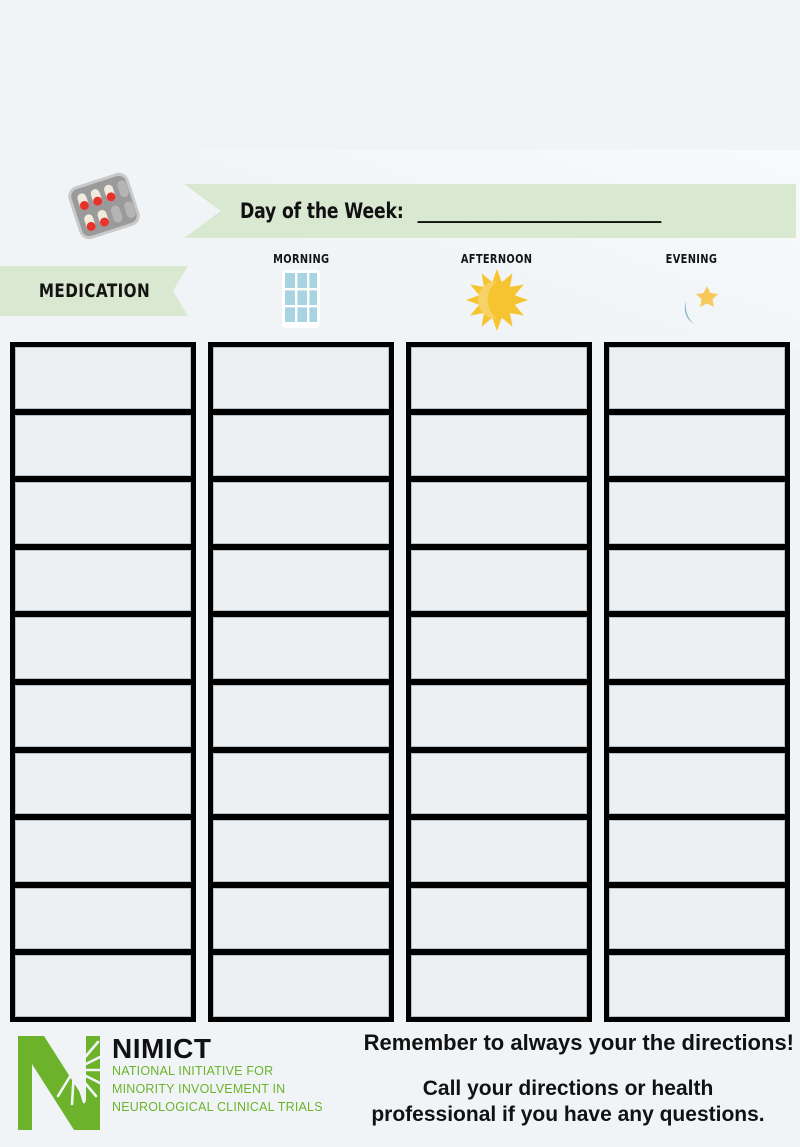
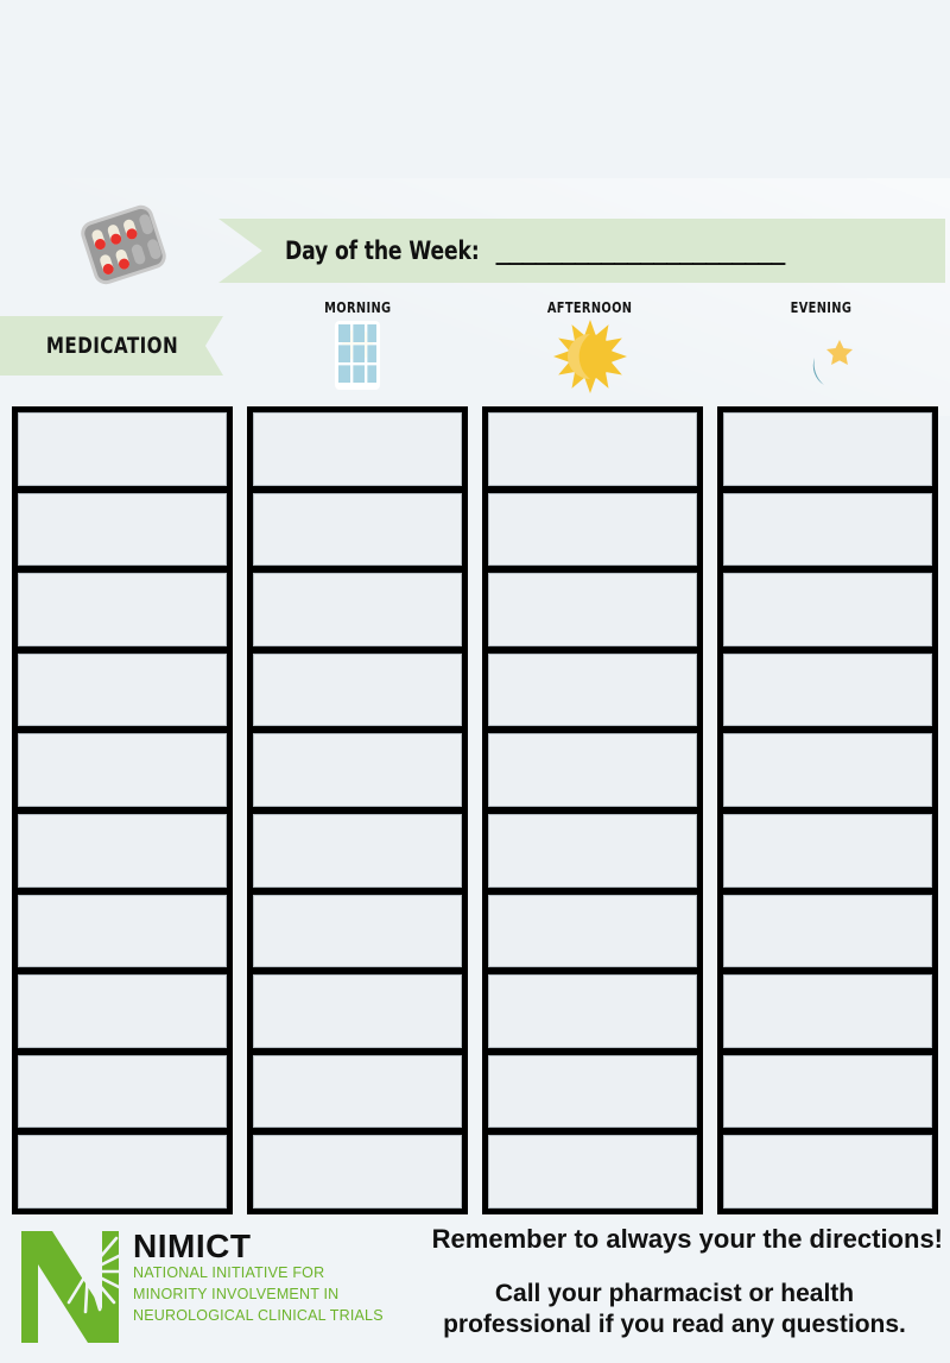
  Day of the Week:
  ______________________
  MEDICATION
  MORNING
  AFTERNOON
  EVENING
  NIMICT
  NATIONAL INITIATIVE FOR
  MINORITY INVOLVEMENT IN
  NEUROLOGICAL CLINICAL TRIALS
  Remember to always your the directions!
- Call your directions or health
+ Call your pharmacist or health
- professional if you have any questions.
+ professional if you read any questions.
